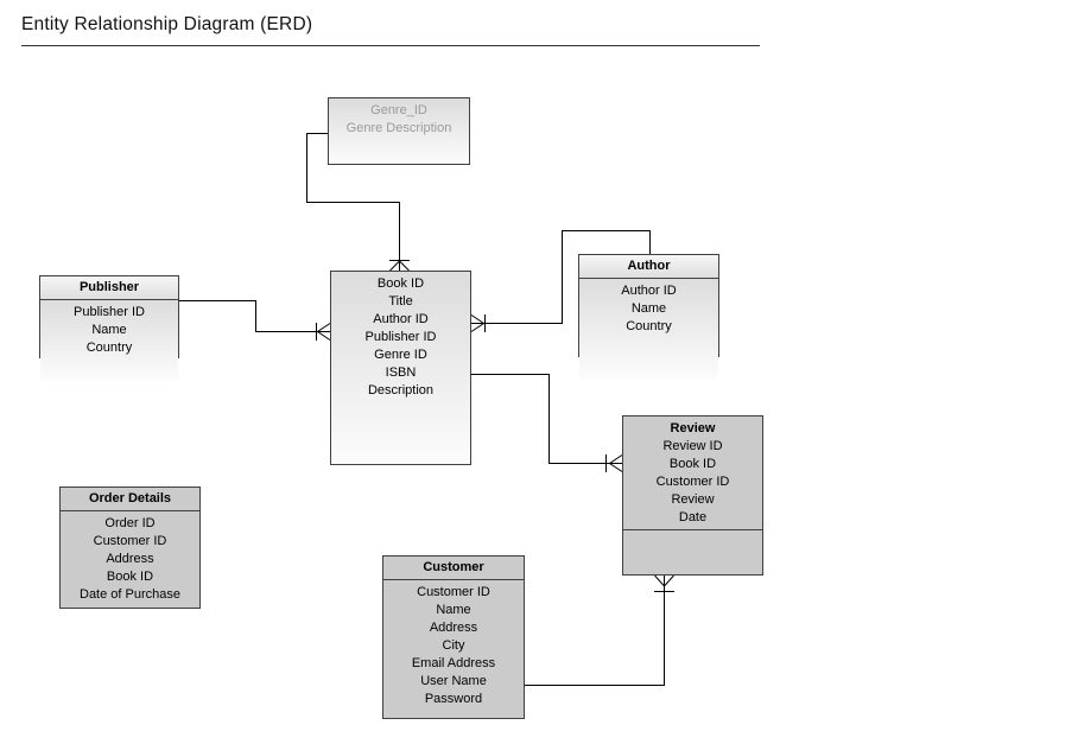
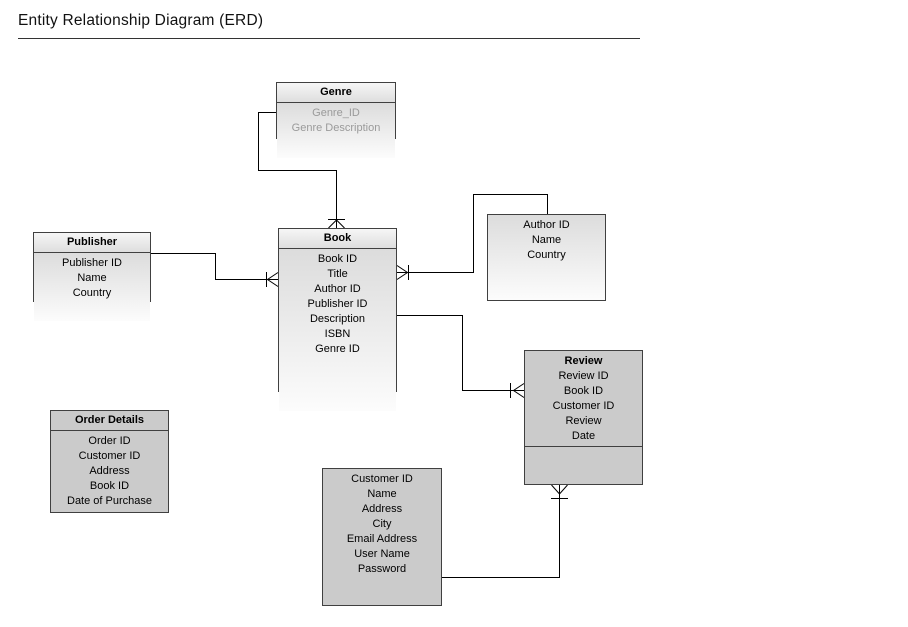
  Entity Relationship Diagram (ERD)
+ Genre
  Genre_ID
  Genre Description
  Publisher
  Publisher ID
  Name
  Country
+ Book
  Book ID
  Title
  Author ID
  Publisher ID
- Genre ID
+ Description
  ISBN
- Description
+ Genre ID
- Author
  Author ID
  Name
  Country
  Review
  Review ID
  Book ID
  Customer ID
  Review
  Date
  Order Details
  Order ID
  Customer ID
  Address
  Book ID
  Date of Purchase
- Customer
  Customer ID
  Name
  Address
  City
  Email Address
  User Name
  Password
